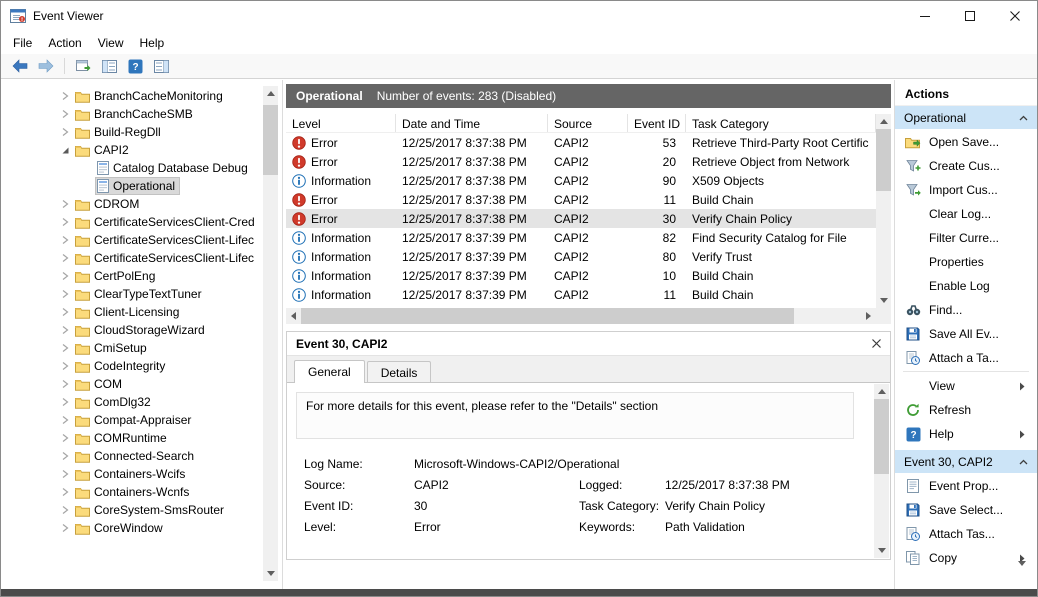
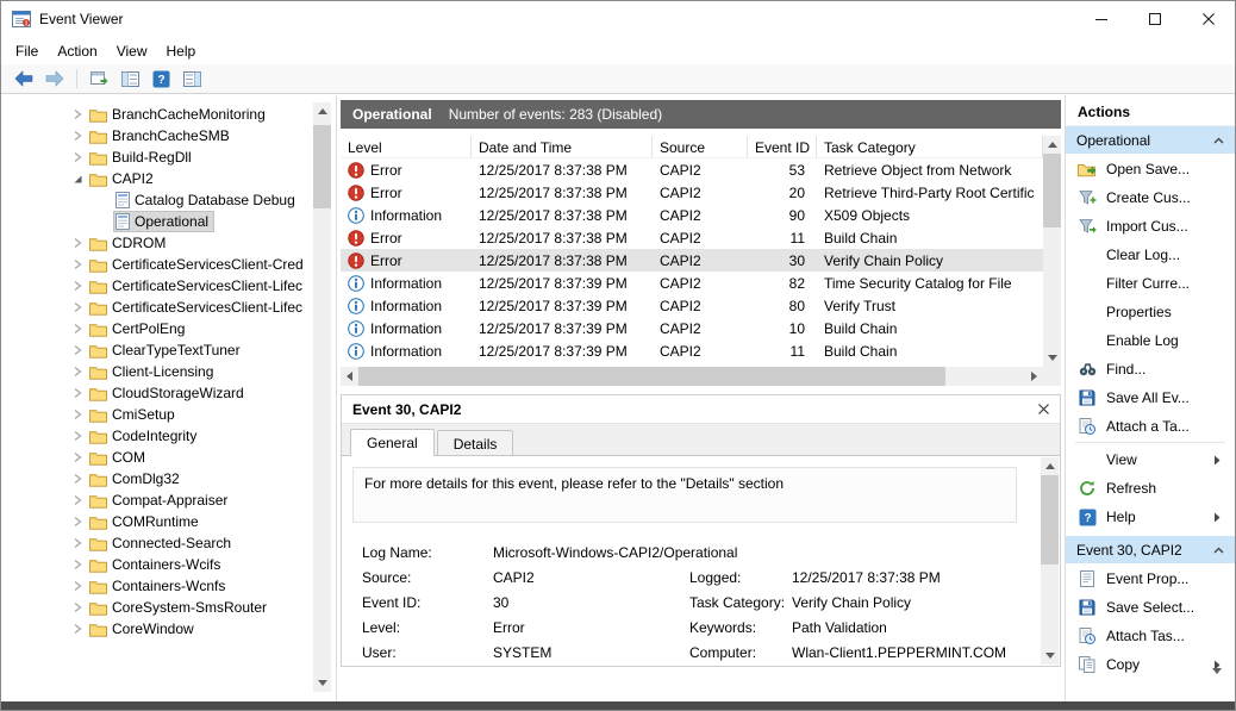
  Event Viewer
  File
  Action
  View
  Help
  ?
  BranchCacheMonitoring
  BranchCacheSMB
  Build-RegDll
  CAPI2
  Catalog Database Debug
  Operational
  CDROM
  CertificateServicesClient-Cred
  CertificateServicesClient-Lifec
  CertificateServicesClient-Lifec
  CertPolEng
  ClearTypeTextTuner
  Client-Licensing
  CloudStorageWizard
  CmiSetup
  CodeIntegrity
  COM
  ComDlg32
  Compat-Appraiser
  COMRuntime
  Connected-Search
  Containers-Wcifs
  Containers-Wcnfs
  CoreSystem-SmsRouter
  CoreWindow
  Operational
  Number of events: 283 (Disabled)
  Level
  Date and Time
  Source
  Event ID
  Task Category
  Error
  12/25/2017 8:37:38 PM
  CAPI2
  53
- Retrieve Third-Party Root Certific
+ Retrieve Object from Network
  Error
  12/25/2017 8:37:38 PM
  CAPI2
  20
- Retrieve Object from Network
+ Retrieve Third-Party Root Certific
  Information
  12/25/2017 8:37:38 PM
  CAPI2
  90
  X509 Objects
  Error
  12/25/2017 8:37:38 PM
  CAPI2
  11
  Build Chain
  Error
  12/25/2017 8:37:38 PM
  CAPI2
  30
  Verify Chain Policy
  Information
  12/25/2017 8:37:39 PM
  CAPI2
  82
- Find Security Catalog for File
+ Time Security Catalog for File
  Information
  12/25/2017 8:37:39 PM
  CAPI2
  80
  Verify Trust
  Information
  12/25/2017 8:37:39 PM
  CAPI2
  10
  Build Chain
  Information
  12/25/2017 8:37:39 PM
  CAPI2
  11
  Build Chain
  Event 30, CAPI2
  General
  Details
  For more details for this event, please refer to the "Details" section
  Log Name:
  Microsoft-Windows-CAPI2/Operational
  Source:
  CAPI2
  Logged:
  12/25/2017 8:37:38 PM
  Event ID:
  30
  Task Category:
  Verify Chain Policy
  Level:
  Error
  Keywords:
  Path Validation
+ User:
+ SYSTEM
+ Computer:
+ Wlan-Client1.PEPPERMINT.COM
  Actions
  Operational
  Open Save...
  Create Cus...
  Import Cus...
  Clear Log...
  Filter Curre...
  Properties
  Enable Log
  Find...
  Save All Ev...
  Attach a Ta...
  View
  Refresh
  ?
  Help
  Event 30, CAPI2
  Event Prop...
  Save Select...
  Attach Tas...
  Copy
